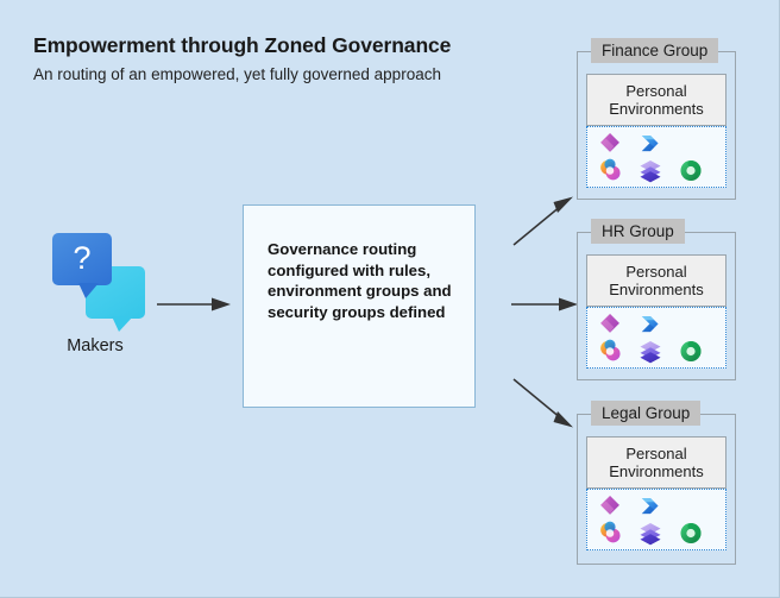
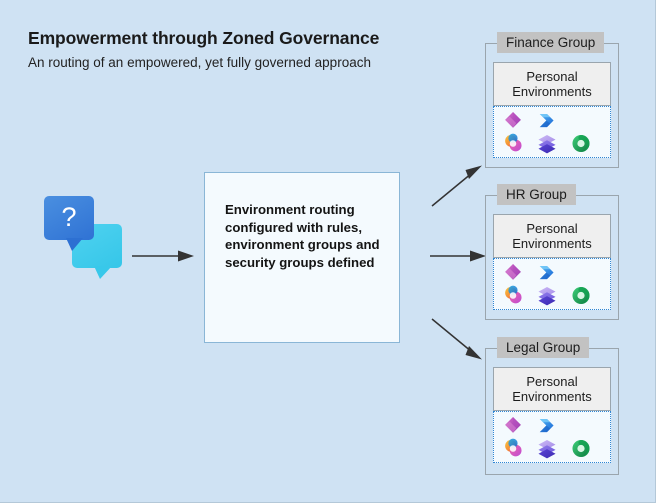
  Empowerment through Zoned Governance
  An routing of an empowered, yet fully governed approach
  ?
- Makers
- Governance routing configured with rules, environment groups and security groups defined
+ Environment routing configured with rules, environment groups and security groups defined
  Finance Group
  Personal
  Environments
  HR Group
  Personal
  Environments
  Legal Group
  Personal
  Environments
